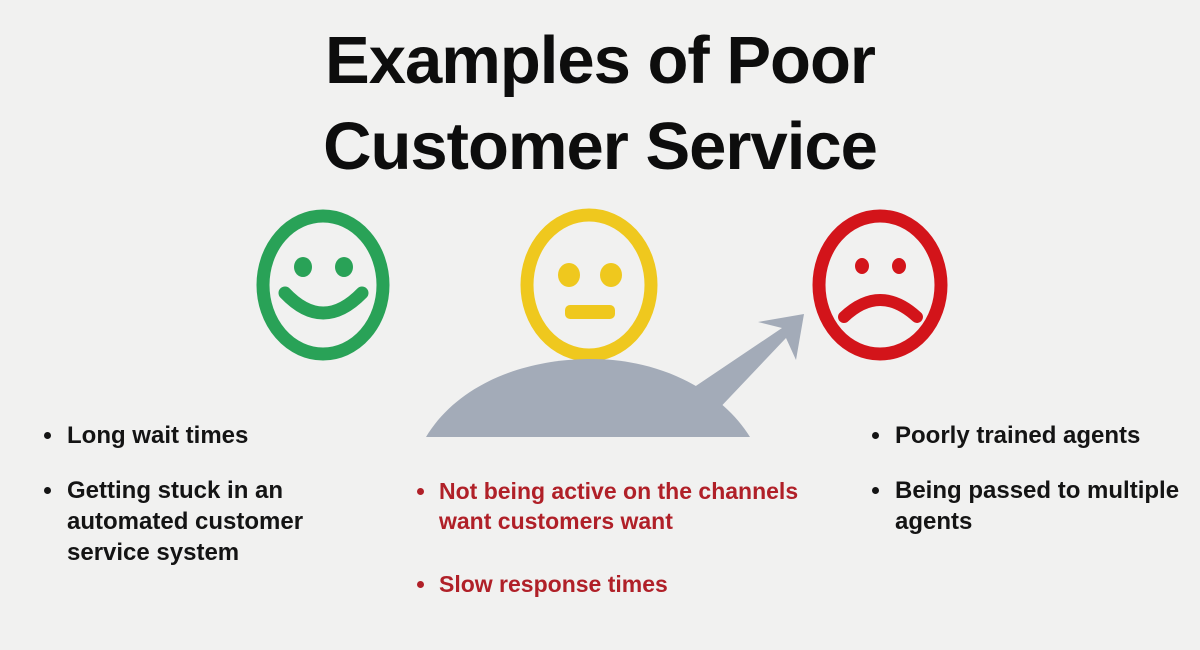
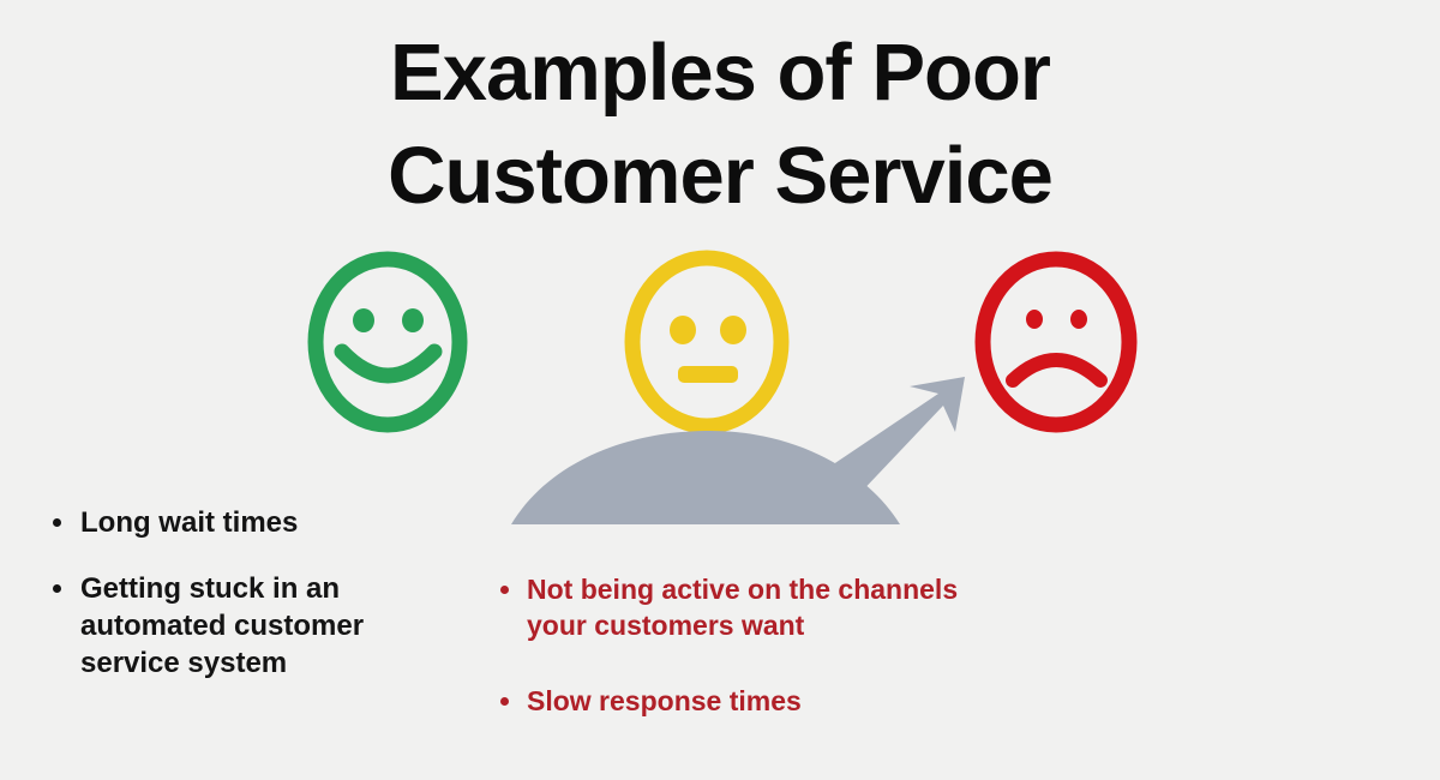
  Examples of Poor
  Customer Service
  Long wait times
  Getting stuck in an automated customer service system
- Not being active on the channels want customers want
+ Not being active on the channels your customers want
  Slow response times
- Poorly trained agents
- Being passed to multiple agents
